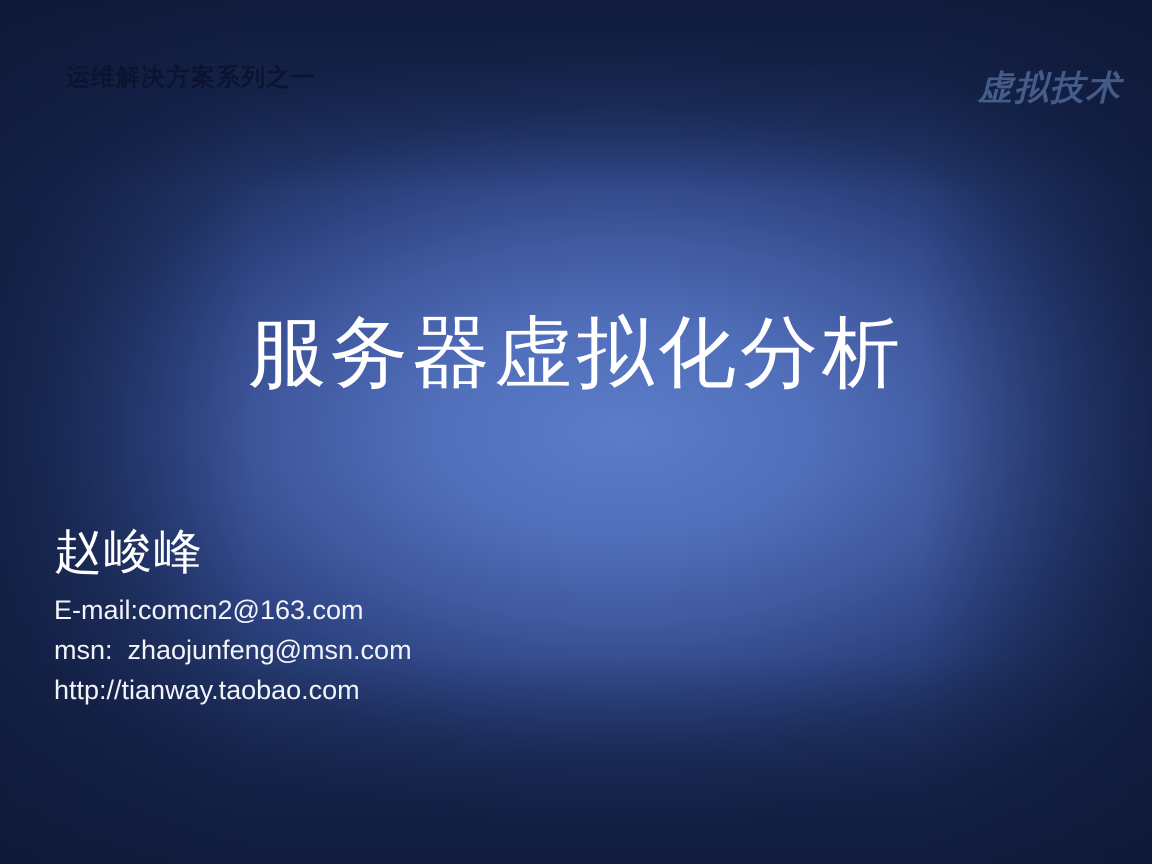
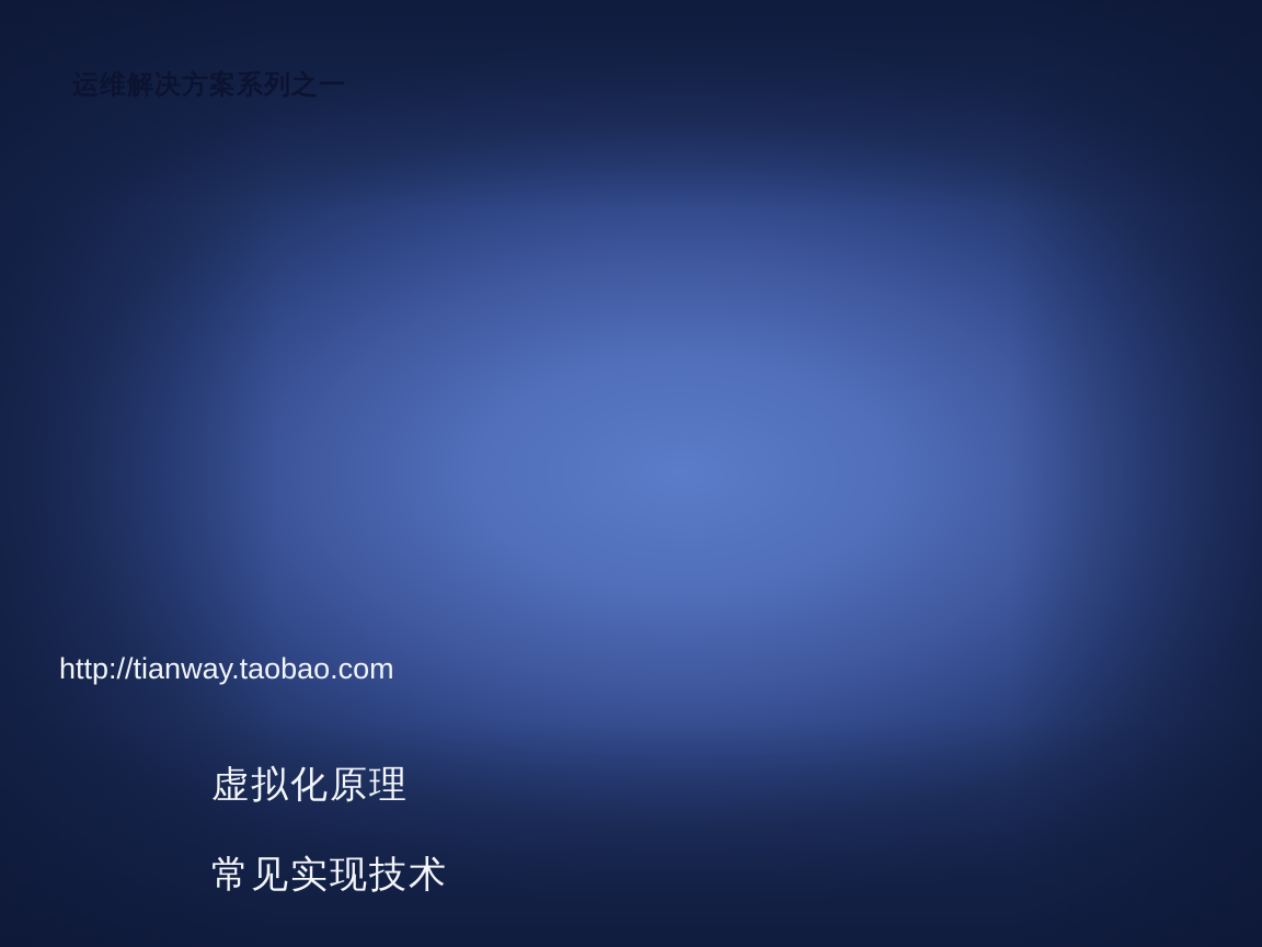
  运维解决方案系列之一
- 虚拟技术
- 服务器虚拟化分析
- 赵峻峰
- E-mail:comcn2@163.com
- msn: zhaojunfeng@msn.com
  http://tianway.taobao.com
+ 虚拟化原理
+ 常见实现技术
